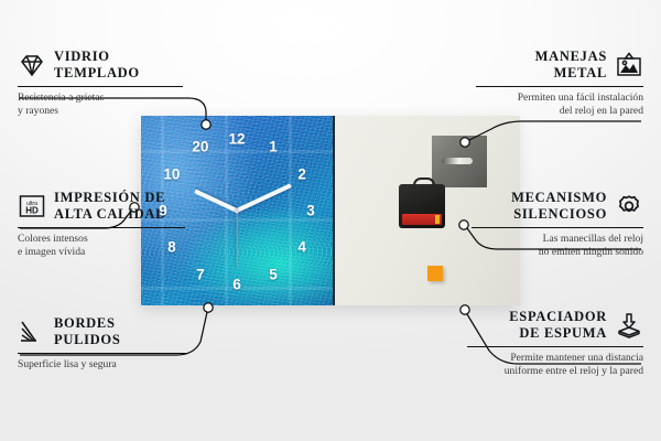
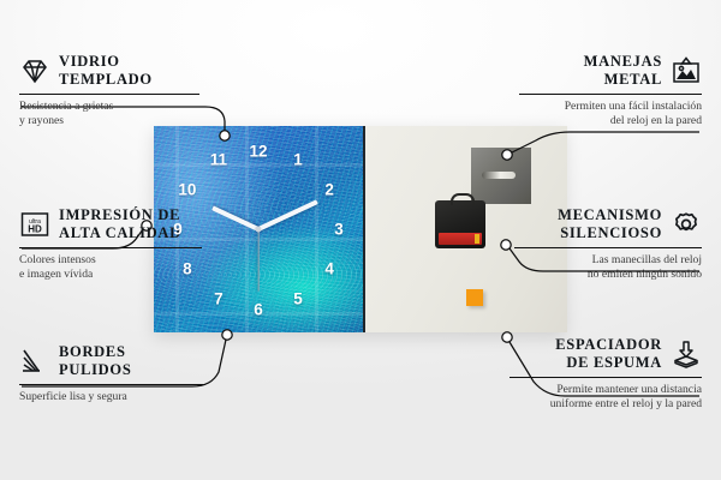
  12
  1
  2
  3
  4
  5
  6
  7
  8
  9
  10
- 20
+ 11
  VIDRIO
  TEMPLADO
  Resistencia a grietas
  y rayones
  HD
  IMPRESIÓN DE
  ALTA CALIDAD
  Colores intensos
  e imagen vívida
  BORDES
  PULIDOS
  Superficie lisa y segura
  MANEJAS
  METAL
  Permiten una fácil instalación
  del reloj en la pared
  MECANISMO
  SILENCIOSO
  Las manecillas del reloj
  no emiten ningún sonido
  ESPACIADOR
  DE ESPUMA
  Permite mantener una distancia
  uniforme entre el reloj y la pared
